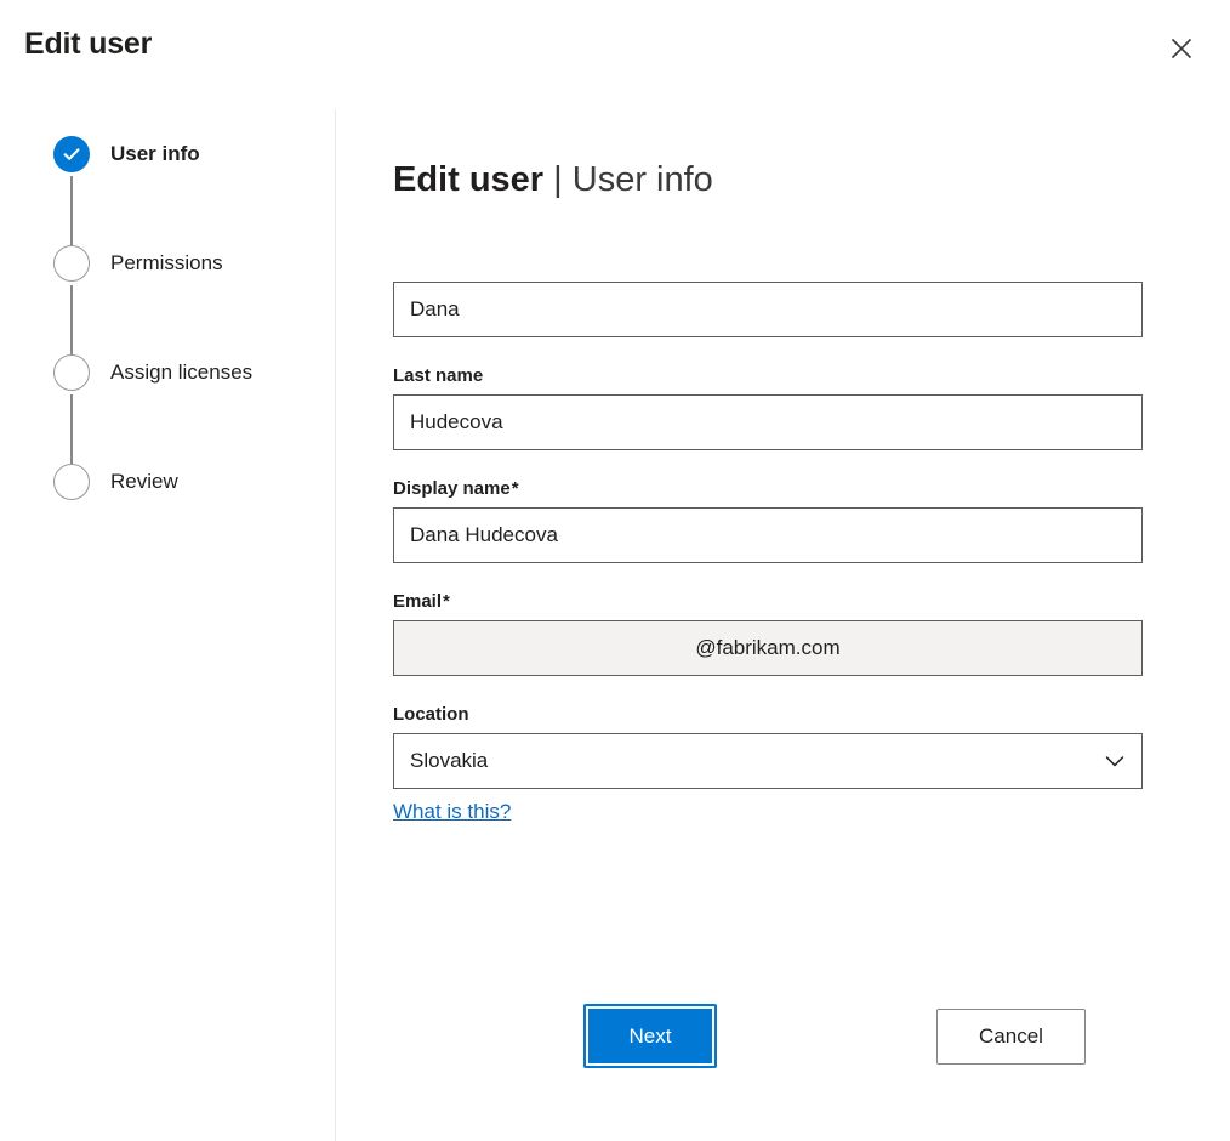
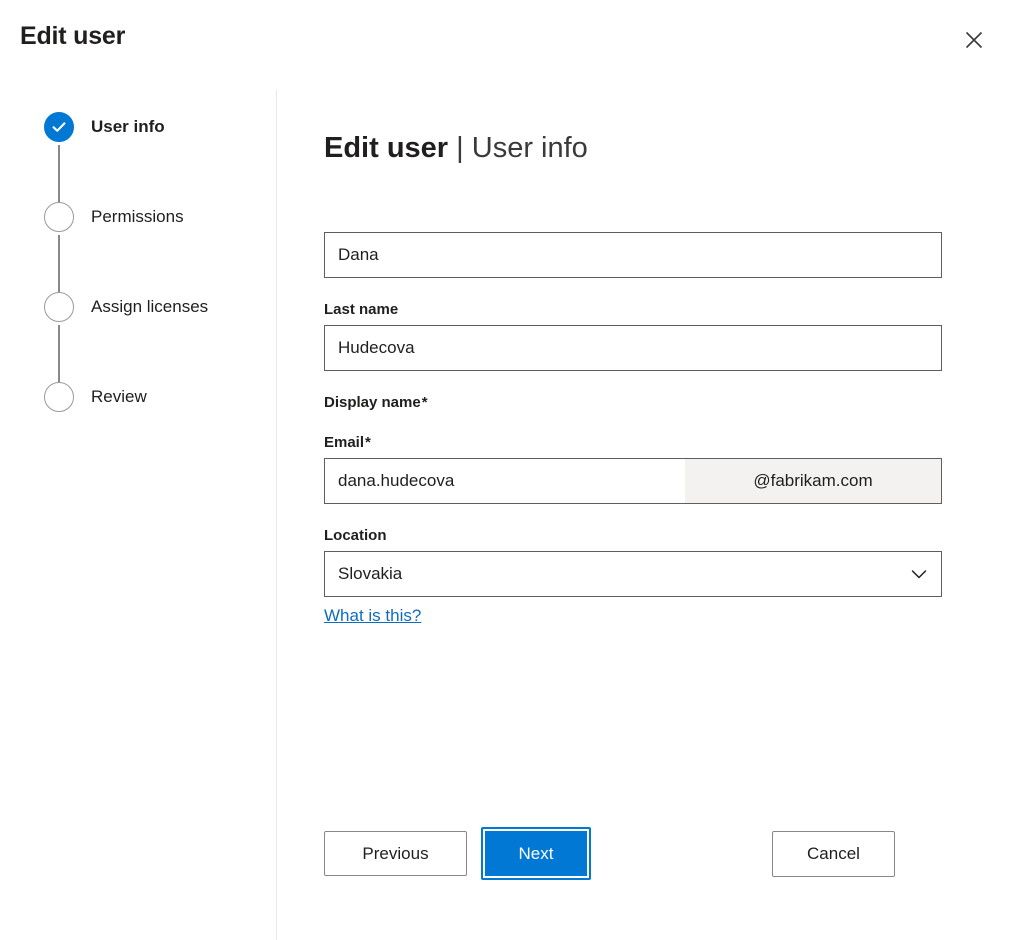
  Edit user
  User info
  Permissions
  Assign licenses
  Review
  Edit user | User info
  Dana
  Last name
  Hudecova
  Display name*
- Dana Hudecova
  Email*
+ dana.hudecova
  @fabrikam.com
  Location
  Slovakia
  What is this?
+ Previous
  Next
  Cancel
